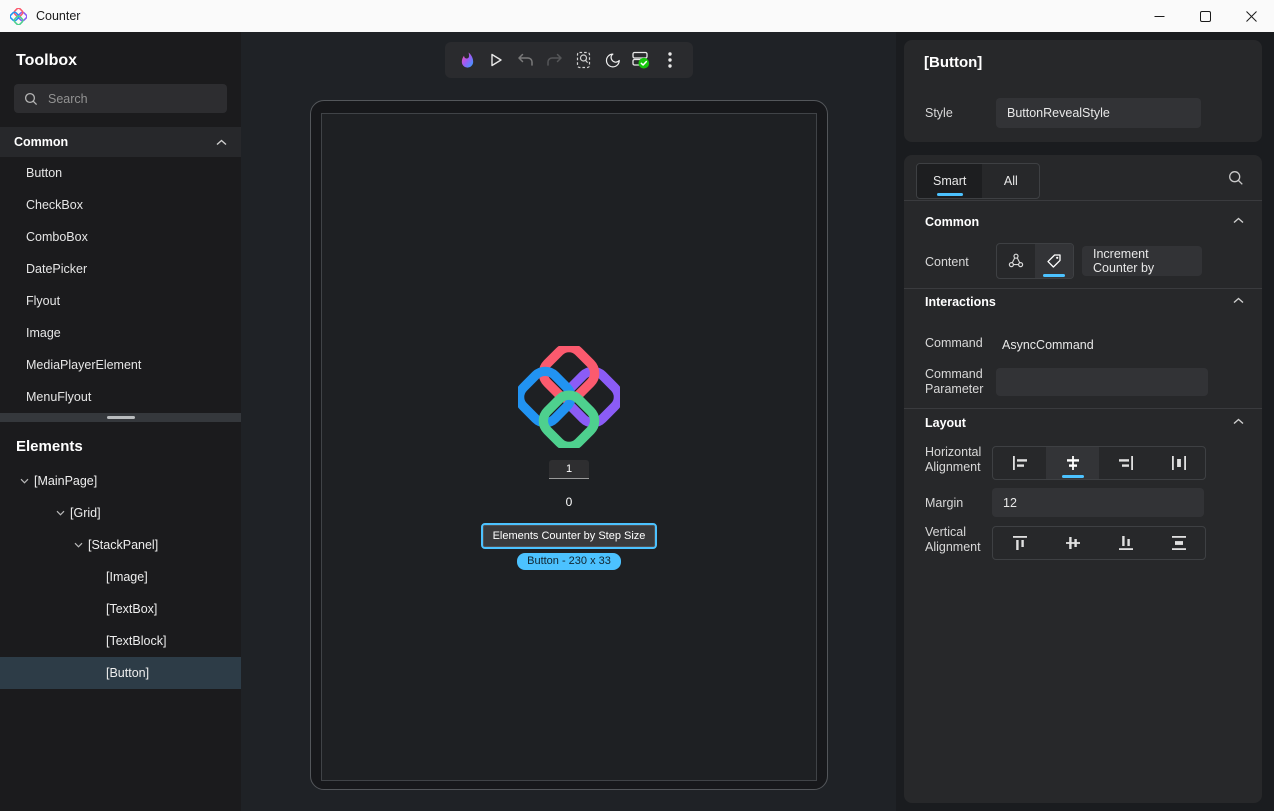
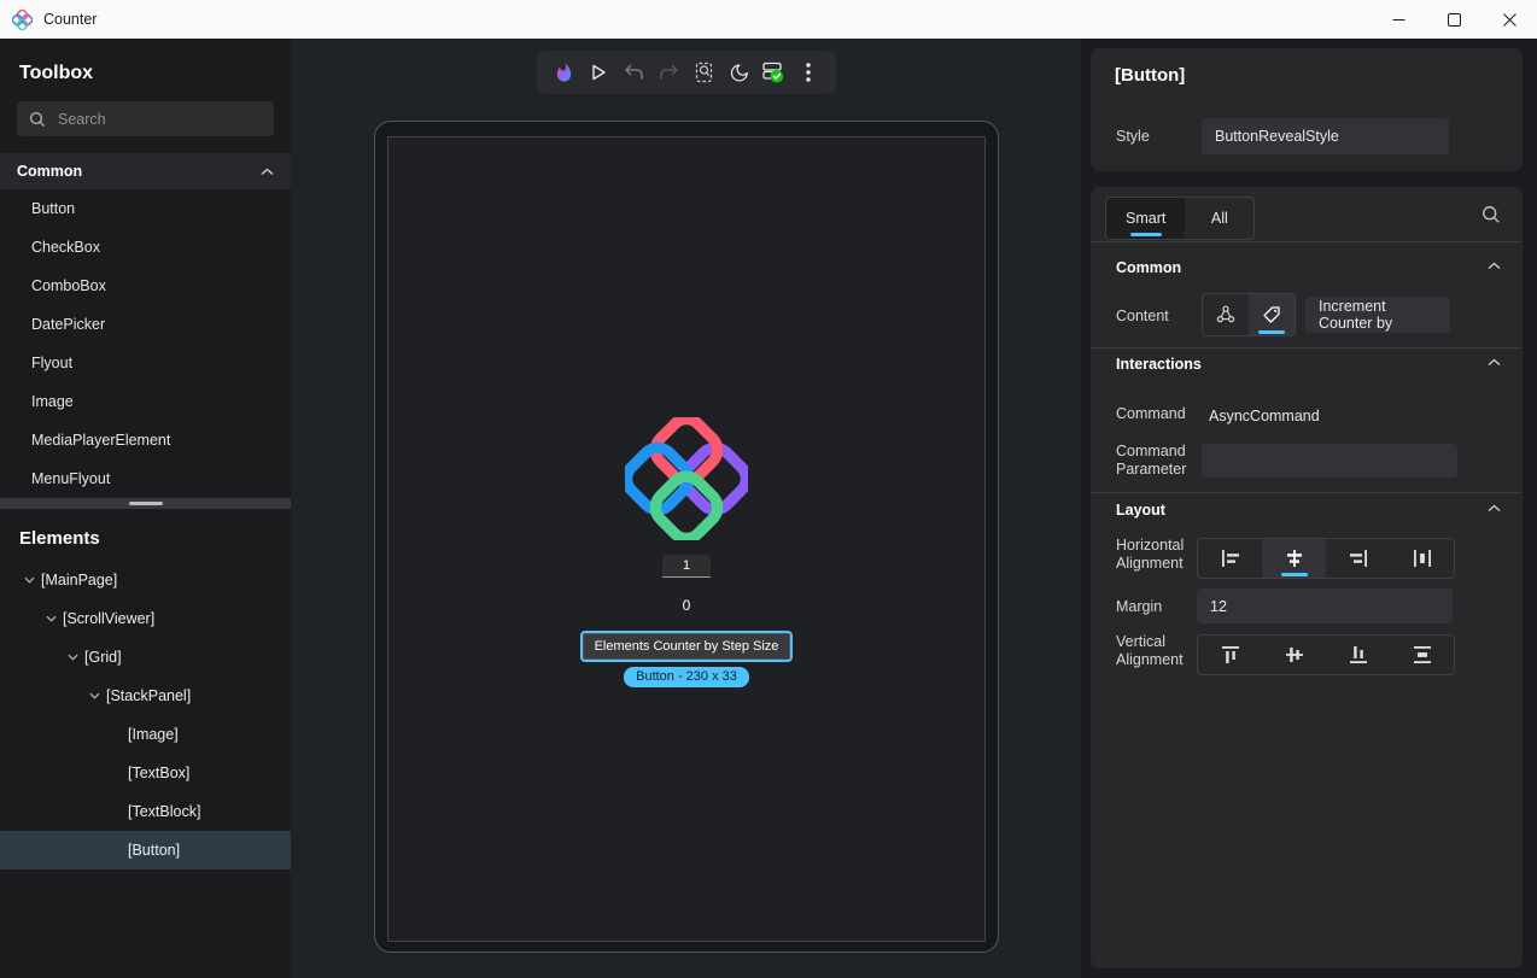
  Counter
  Toolbox
  Search
  Common
  Button
  CheckBox
  ComboBox
  DatePicker
  Flyout
  Image
  MediaPlayerElement
  MenuFlyout
  Elements
  [MainPage]
+ [ScrollViewer]
  [Grid]
  [StackPanel]
  [Image]
  [TextBox]
  [TextBlock]
  [Button]
  1
  0
  Elements Counter by Step Size
  Button - 230 x 33
  [Button]
  Style
  ButtonRevealStyle
  Smart
  All
  Common
  Content
  Increment Counter by
  Interactions
  Command
  AsyncCommand
  Command Parameter
  Layout
  Horizontal Alignment
  Margin
  12
  Vertical Alignment
